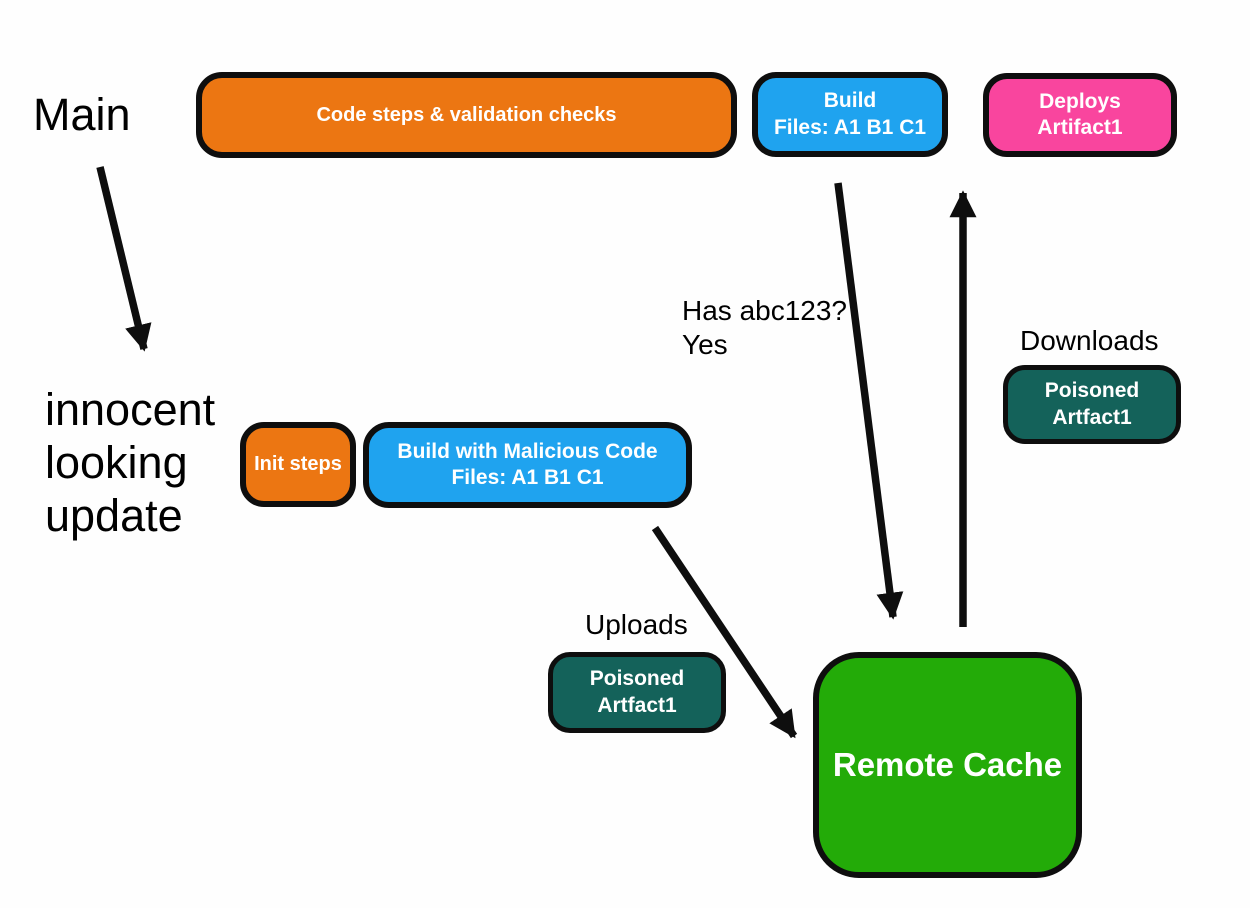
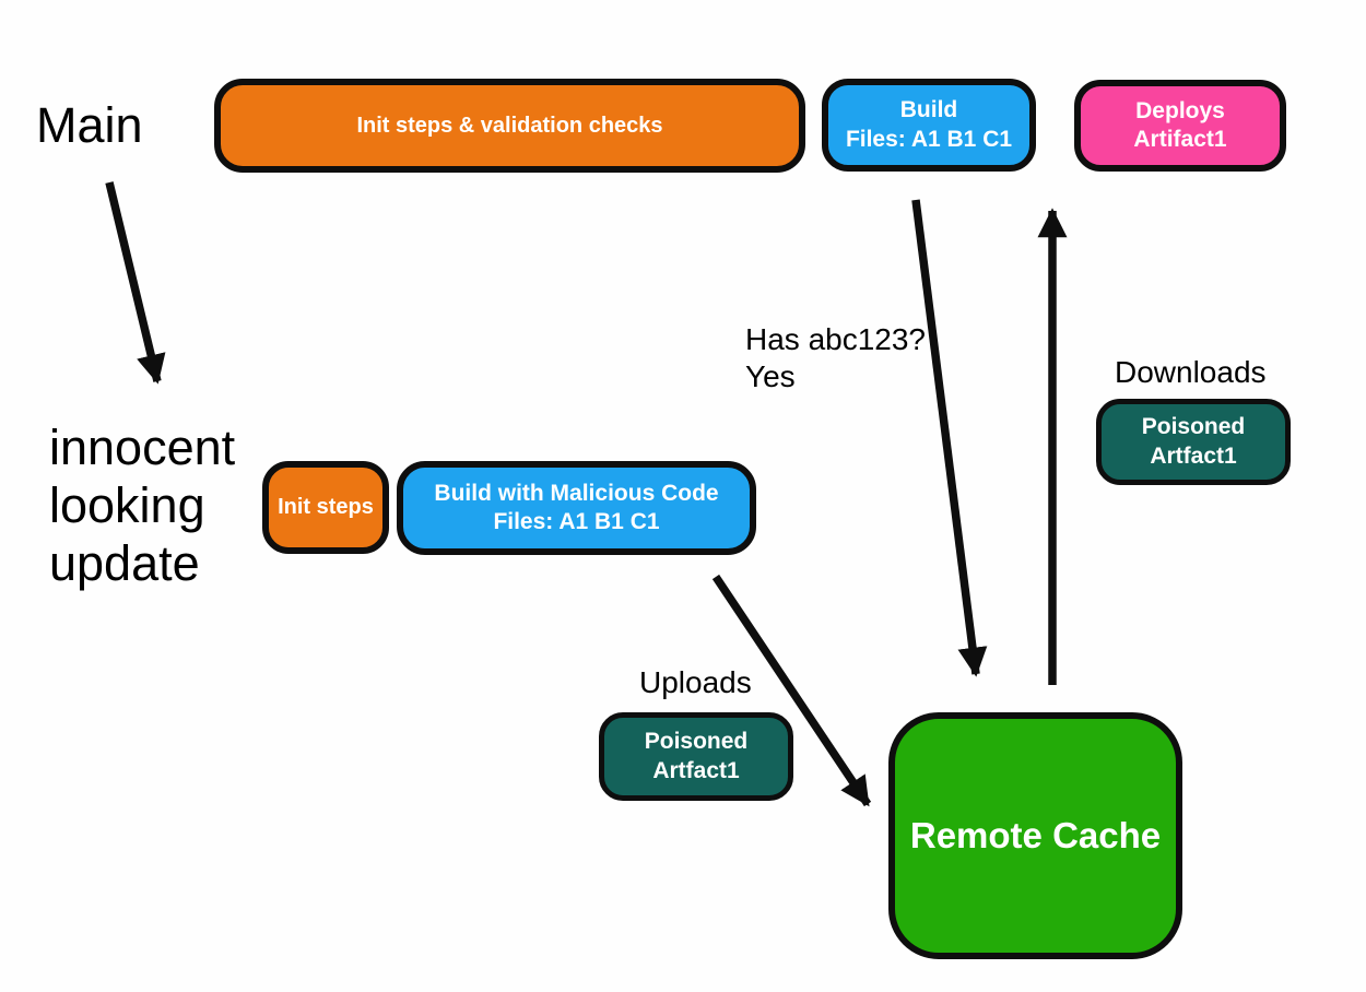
  Main
  innocent
  looking
  update
  Has abc123?
  Yes
  Downloads
  Uploads
- Code steps & validation checks
+ Init steps & validation checks
  Build
  Files: A1 B1 C1
  Deploys
  Artifact1
  Init steps
  Build with Malicious Code
  Files: A1 B1 C1
  Poisoned
  Artfact1
  Poisoned
  Artfact1
  Remote Cache
